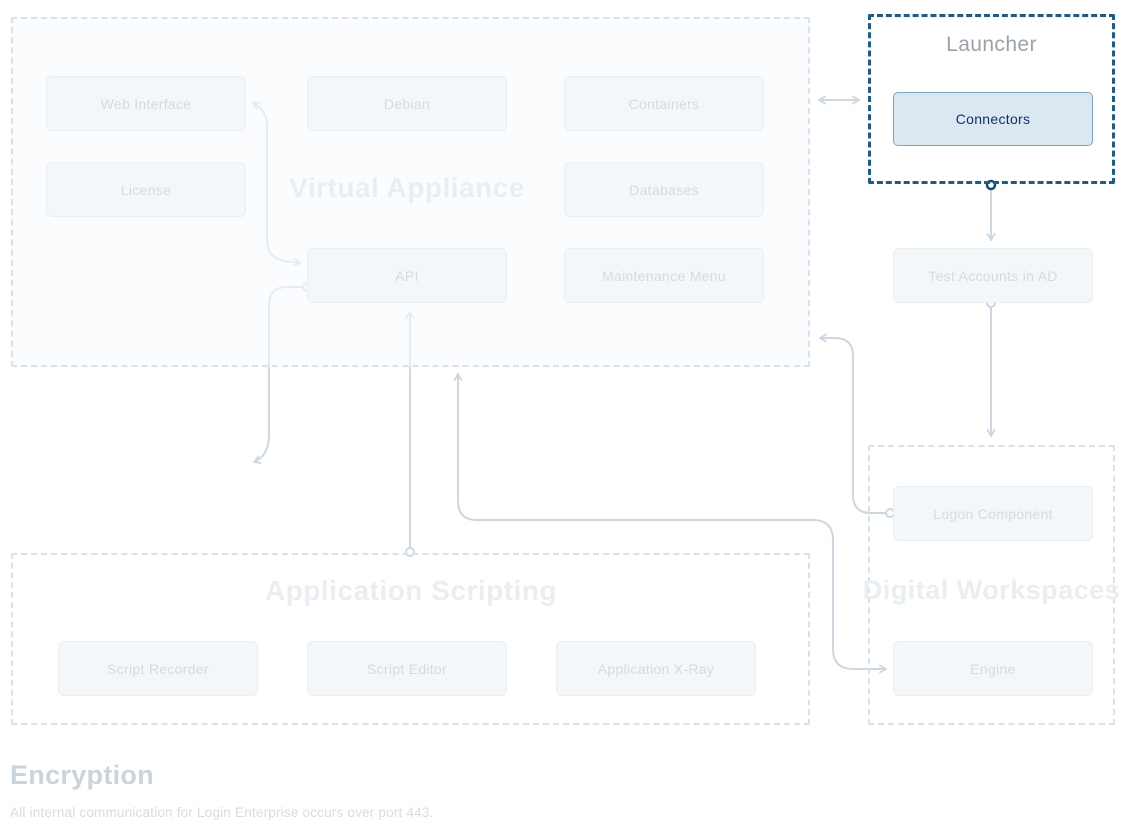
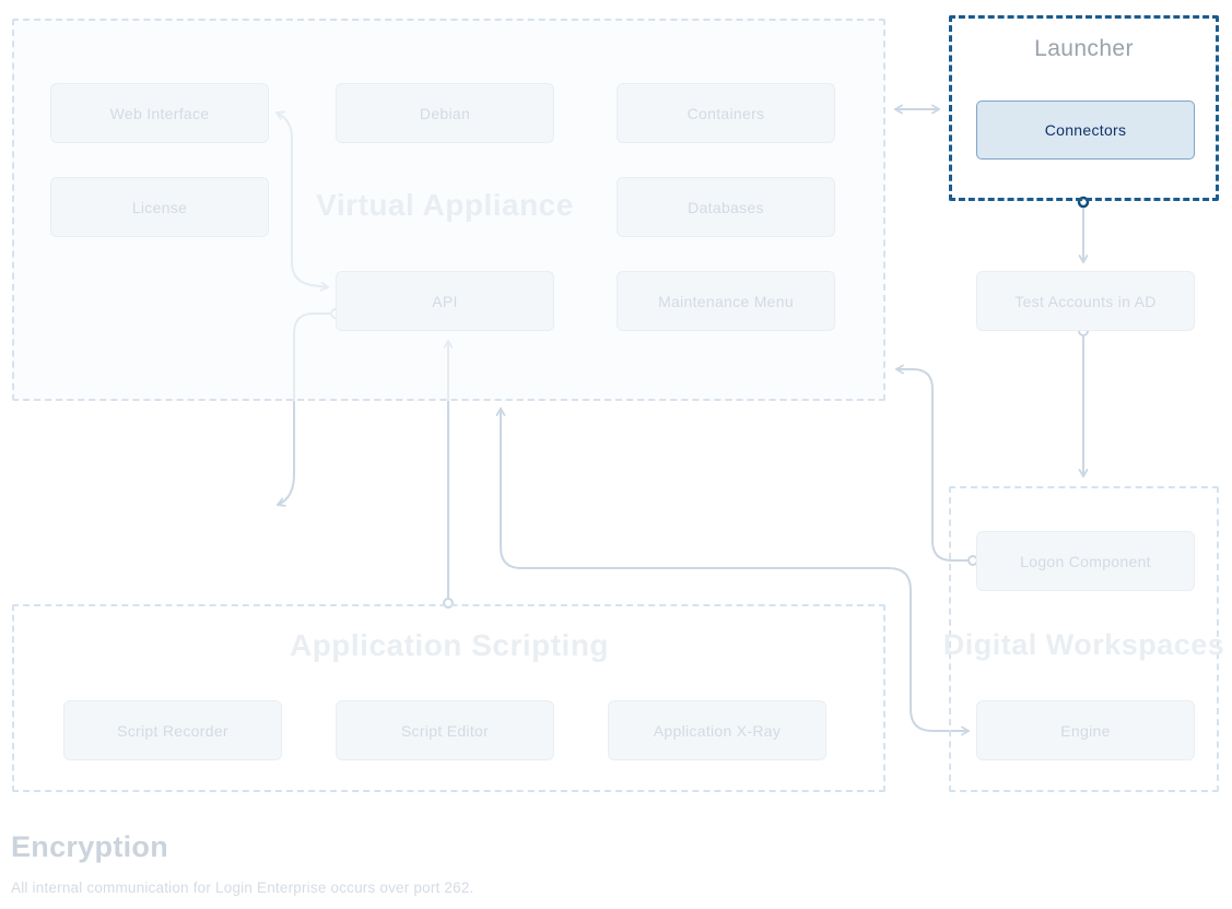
  Web Interface
  Debian
  Containers
  License
  Databases
  API
  Maintenance Menu
  Launcher
  Connectors
  Test Accounts in AD
  Script Recorder
  Script Editor
  Application X-Ray
  Digital Workspaces
  Logon Component
  Engine
  Encryption
- All internal communication for Login Enterprise occurs over port 443.
+ All internal communication for Login Enterprise occurs over port 262.
